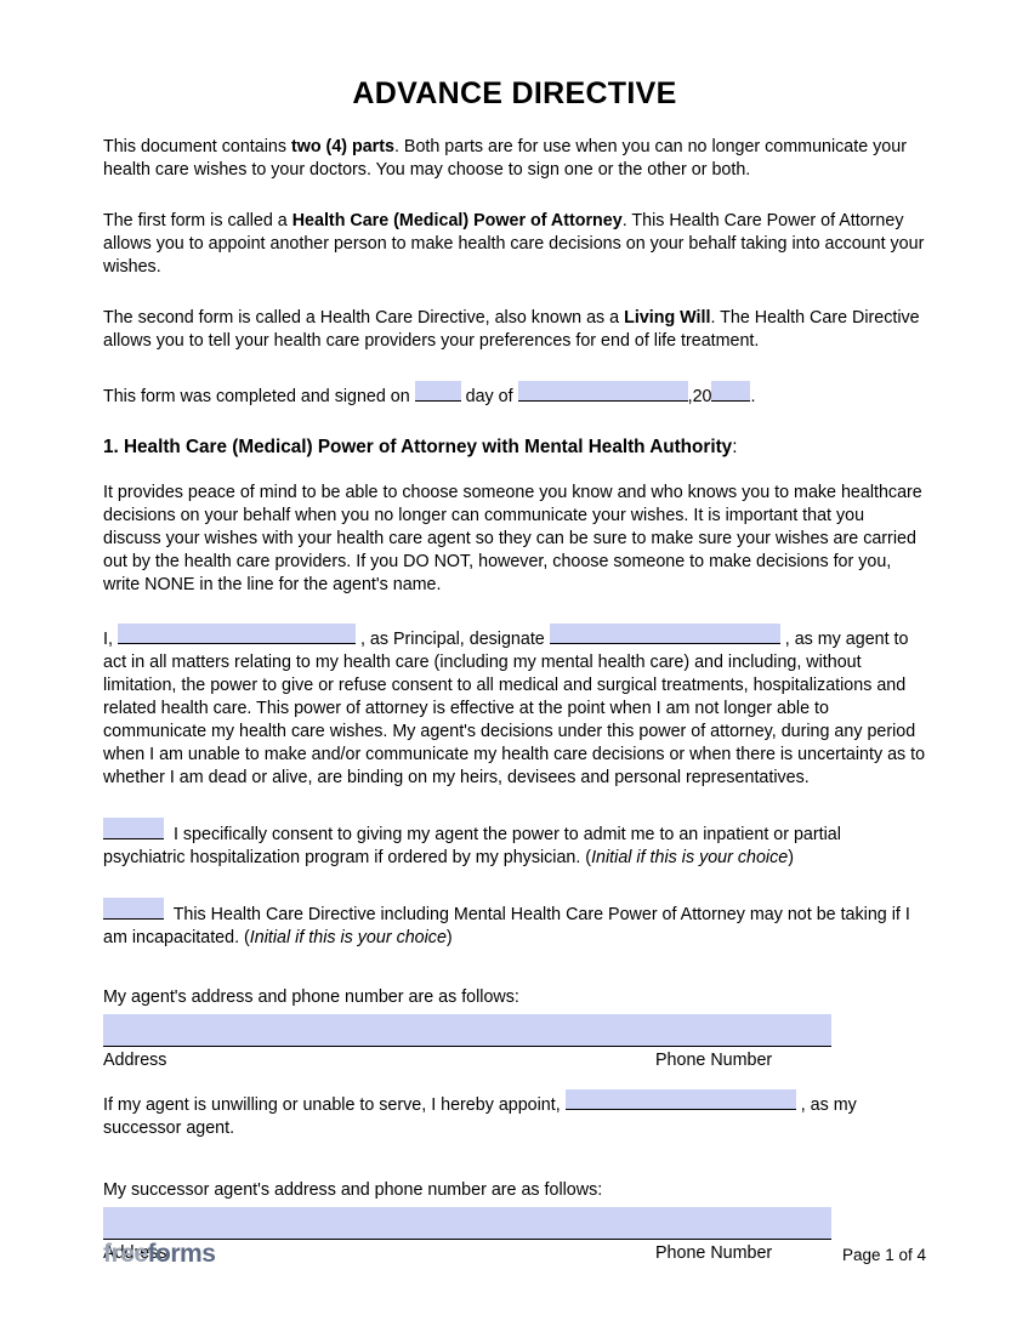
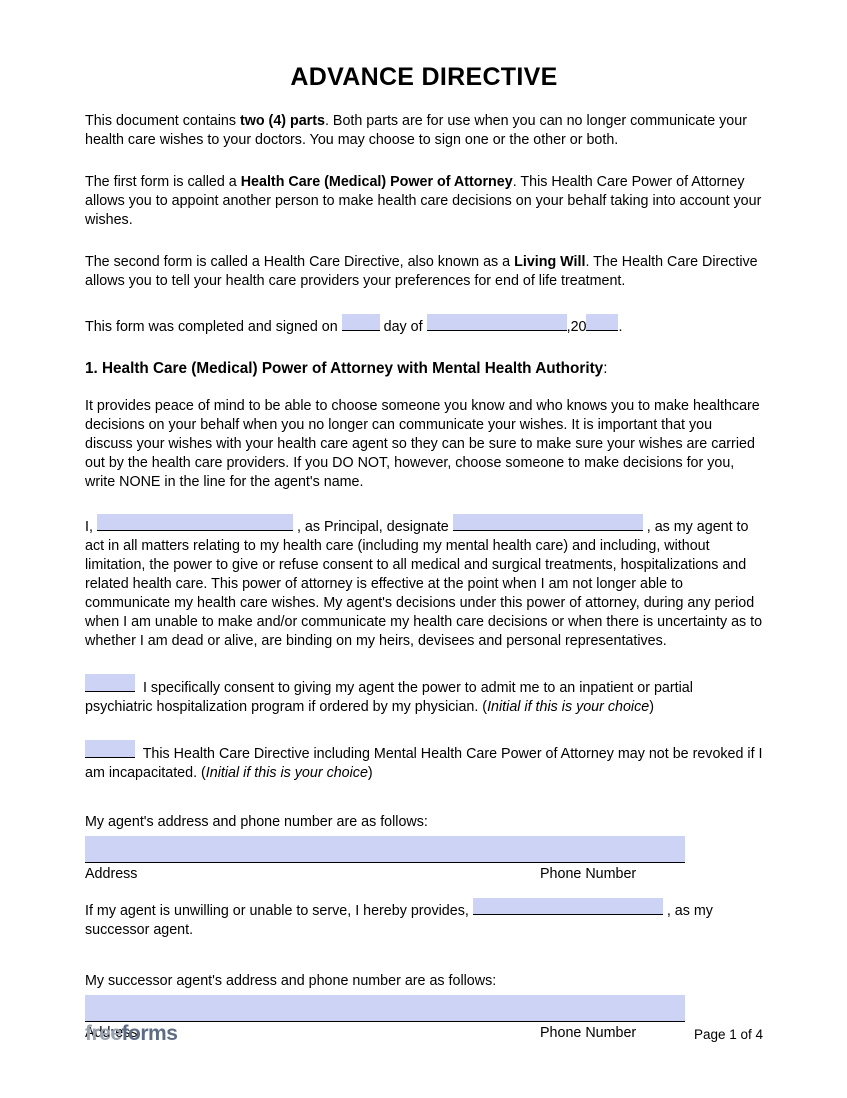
  ADVANCE DIRECTIVE
  This document contains two (4) parts. Both parts are for use when you can no longer communicate your health care wishes to your doctors. You may choose to sign one or the other or both.
  The first form is called a Health Care (Medical) Power of Attorney. This Health Care Power of Attorney allows you to appoint another person to make health care decisions on your behalf taking into account your wishes.
  The second form is called a Health Care Directive, also known as a Living Will. The Health Care Directive allows you to tell your health care providers your preferences for end of life treatment.
  This form was completed and signed on day of ,20 .
  1. Health Care (Medical) Power of Attorney with Mental Health Authority:
  It provides peace of mind to be able to choose someone you know and who knows you to make healthcare decisions on your behalf when you no longer can communicate your wishes. It is important that you discuss your wishes with your health care agent so they can be sure to make sure your wishes are carried out by the health care providers. If you DO NOT, however, choose someone to make decisions for you, write NONE in the line for the agent's name.
  I, , as Principal, designate , as my agent to act in all matters relating to my health care (including my mental health care) and including, without limitation, the power to give or refuse consent to all medical and surgical treatments, hospitalizations and related health care. This power of attorney is effective at the point when I am not longer able to communicate my health care wishes. My agent's decisions under this power of attorney, during any period when I am unable to make and/or communicate my health care decisions or when there is uncertainty as to whether I am dead or alive, are binding on my heirs, devisees and personal representatives.
  I specifically consent to giving my agent the power to admit me to an inpatient or partial psychiatric hospitalization program if ordered by my physician. (Initial if this is your choice)
- This Health Care Directive including Mental Health Care Power of Attorney may not be taking if I am incapacitated. (Initial if this is your choice)
+ This Health Care Directive including Mental Health Care Power of Attorney may not be revoked if I am incapacitated. (Initial if this is your choice)
  My agent's address and phone number are as follows:
  Address
  Phone Number
- If my agent is unwilling or unable to serve, I hereby appoint, , as my successor agent.
+ If my agent is unwilling or unable to serve, I hereby provides, , as my successor agent.
  My successor agent's address and phone number are as follows:
  Address
  Phone Number
  freeforms
  Page 1 of 4
